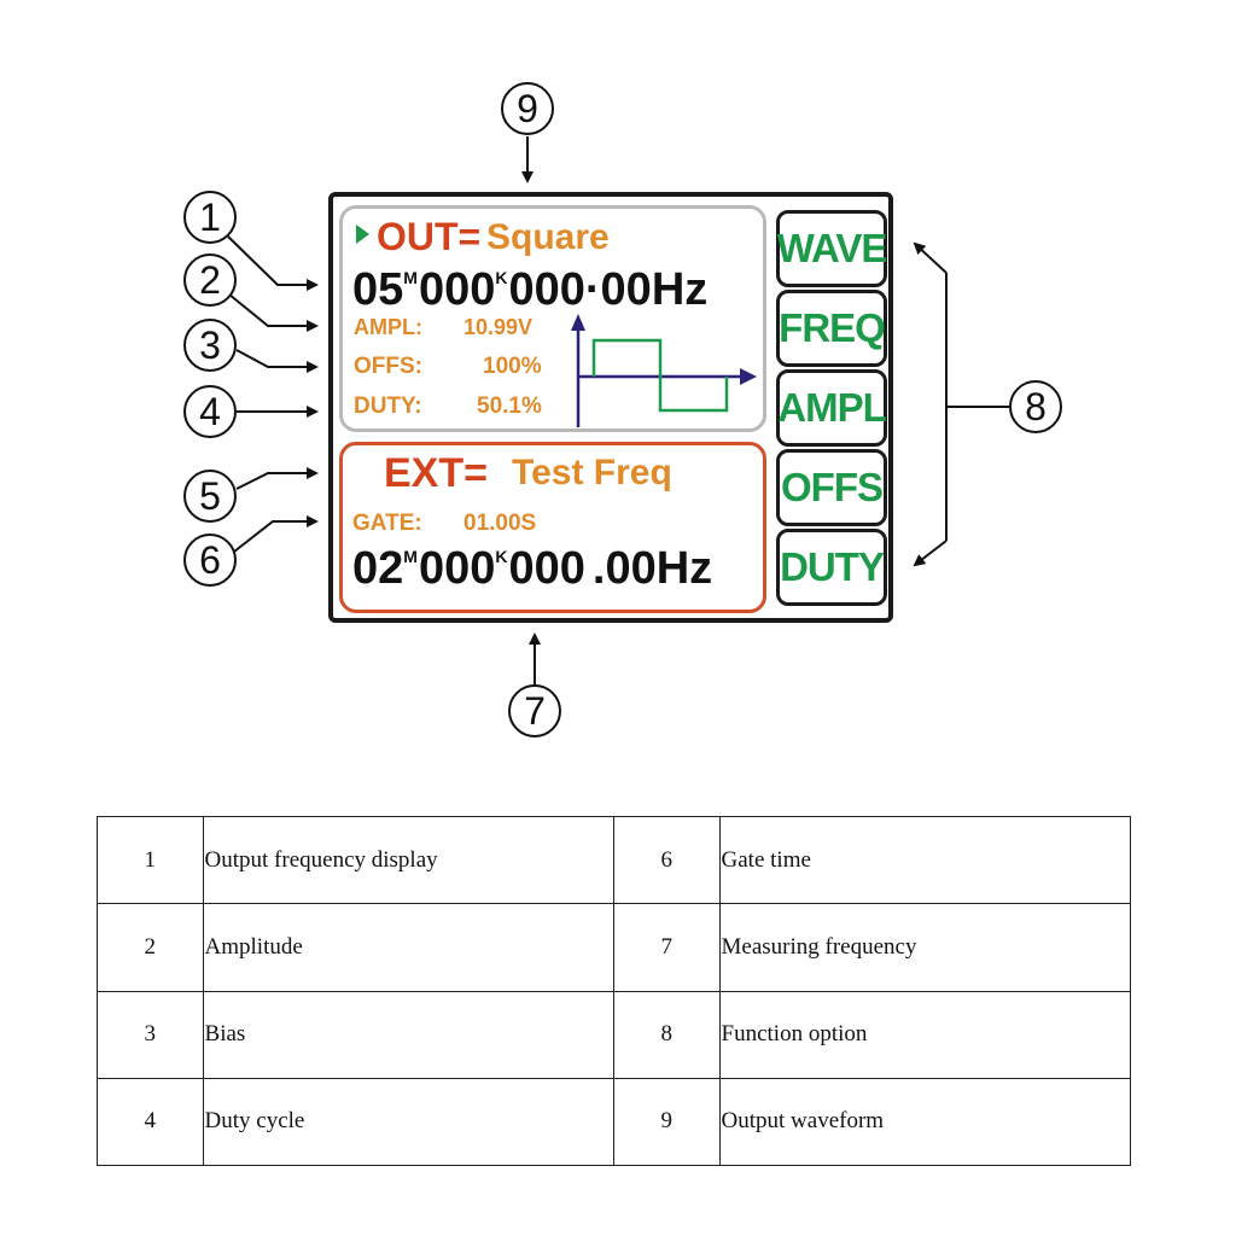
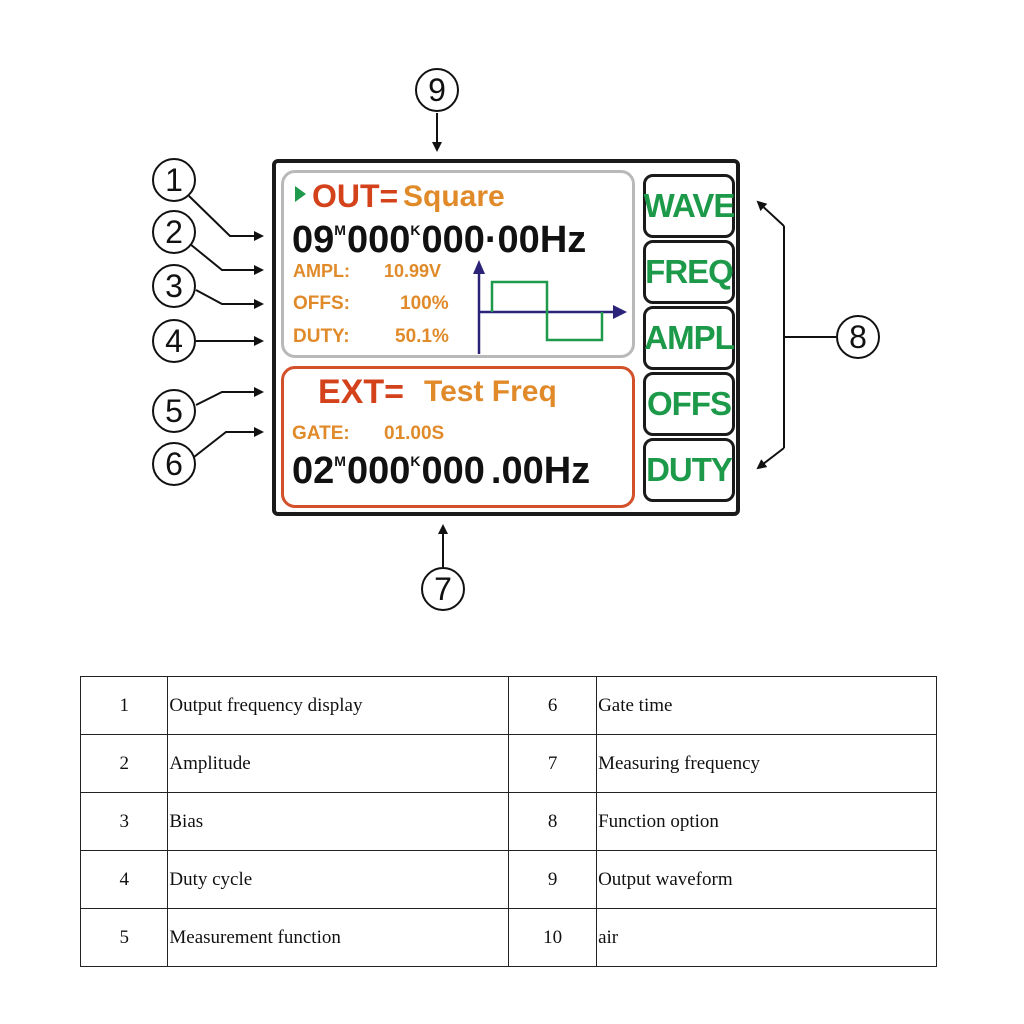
  1
  2
  3
  4
  5
  6
  9
  7
  8
  OUT=
  Square
- 05M000K000·00Hz
+ 09M000K000·00Hz
  AMPL:
  10.99V
  OFFS:
  100%
  DUTY:
  50.1%
  EXT=
  Test Freq
  GATE:
  01.00S
  02M000K000 .00Hz
  WAVE
  FREQ
  AMPL
  OFFS
  DUTY
  1	Output frequency display	6	Gate time
  2	Amplitude	7	Measuring frequency
  3	Bias	8	Function option
  4	Duty cycle	9	Output waveform
+ 5	Measurement function	10	air
